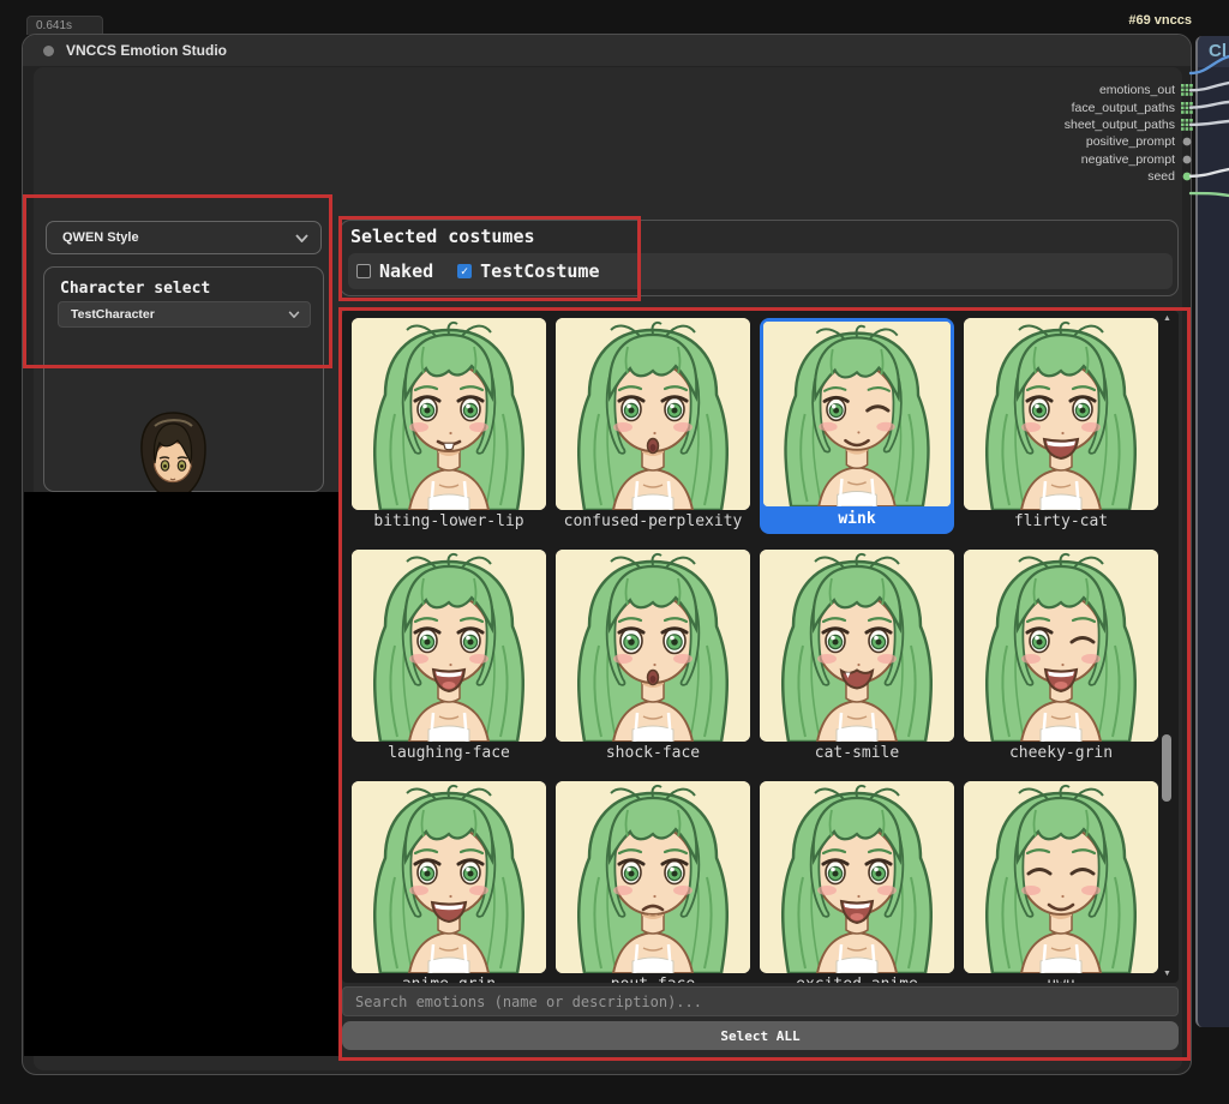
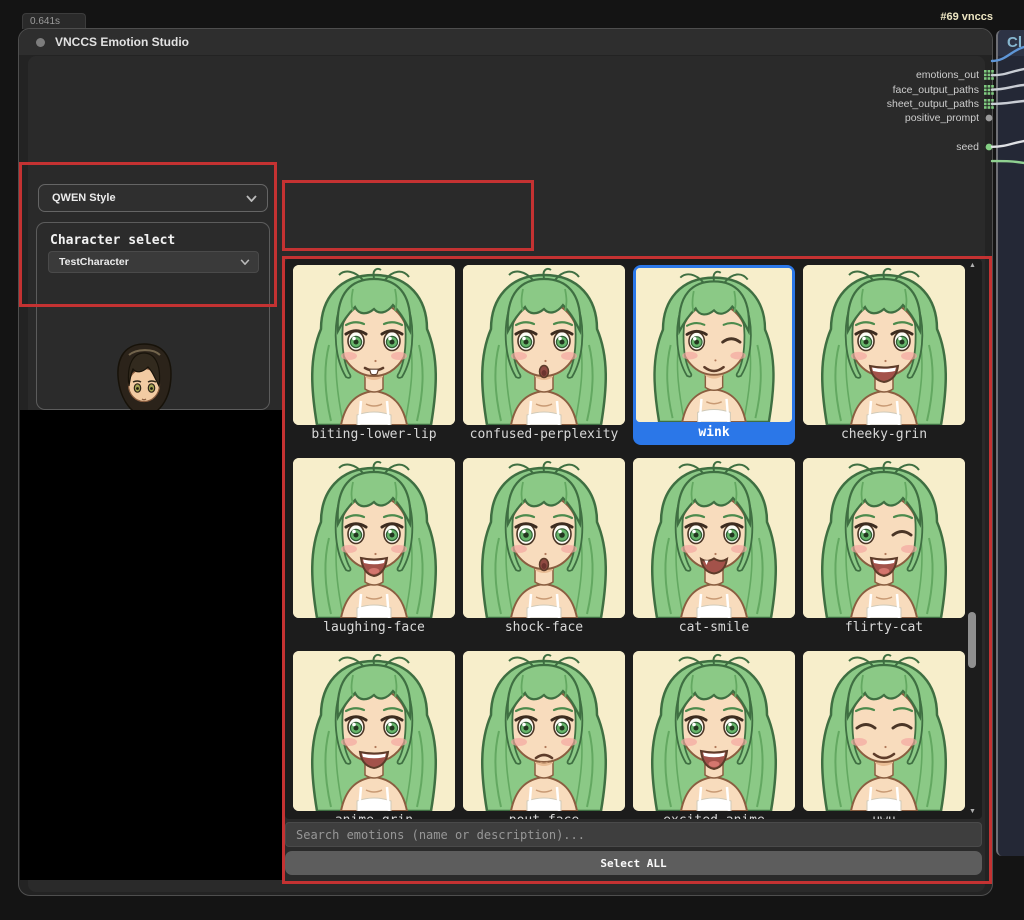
  0.641s
  #69 vnccs
  Cl
  VNCCS Emotion Studio
  emotions_out
  face_output_paths
  sheet_output_paths
  positive_prompt
- negative_prompt
  seed
  QWEN Style
  Character select
  TestCharacter
- Selected costumes
- Naked
- ✓
- TestCostume
  biting-lower-lip
  confused-perplexity
  wink
- flirty-cat
+ cheeky-grin
  laughing-face
  shock-face
  cat-smile
- cheeky-grin
+ flirty-cat
  Search emotions (name or description)...
  Select ALL
